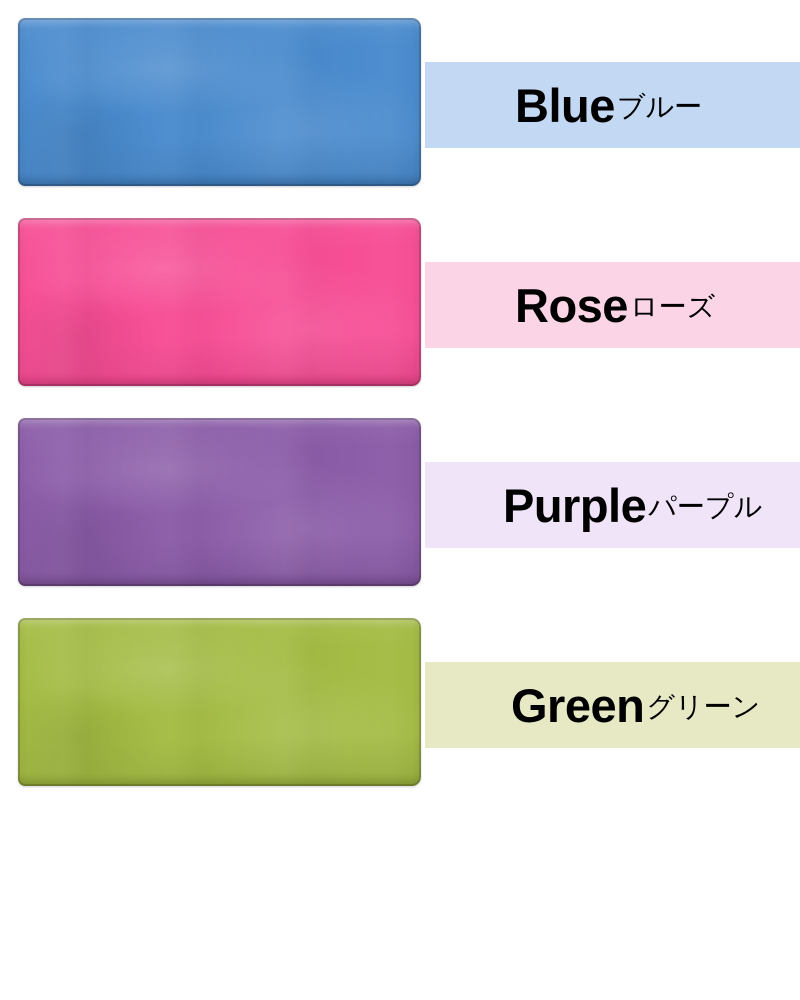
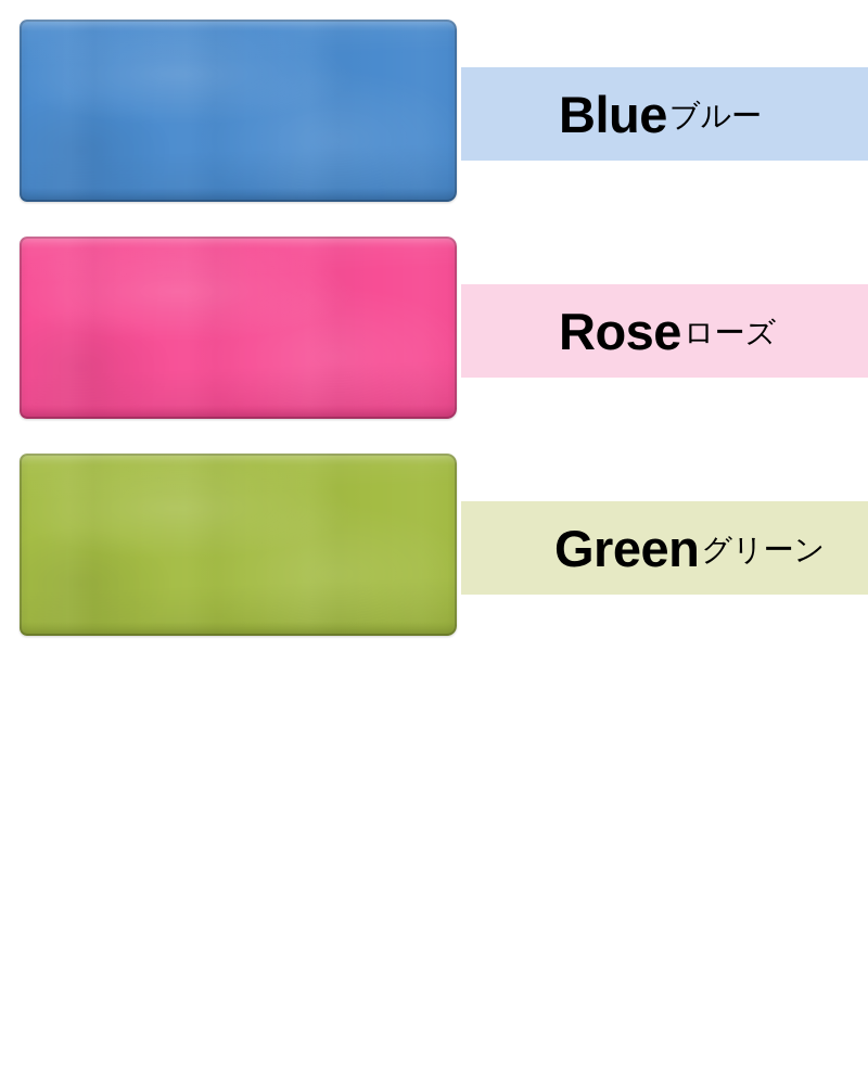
  Blue
  ブルー
  Rose
  ローズ
- Purple
- パープル
  Green
  グリーン
